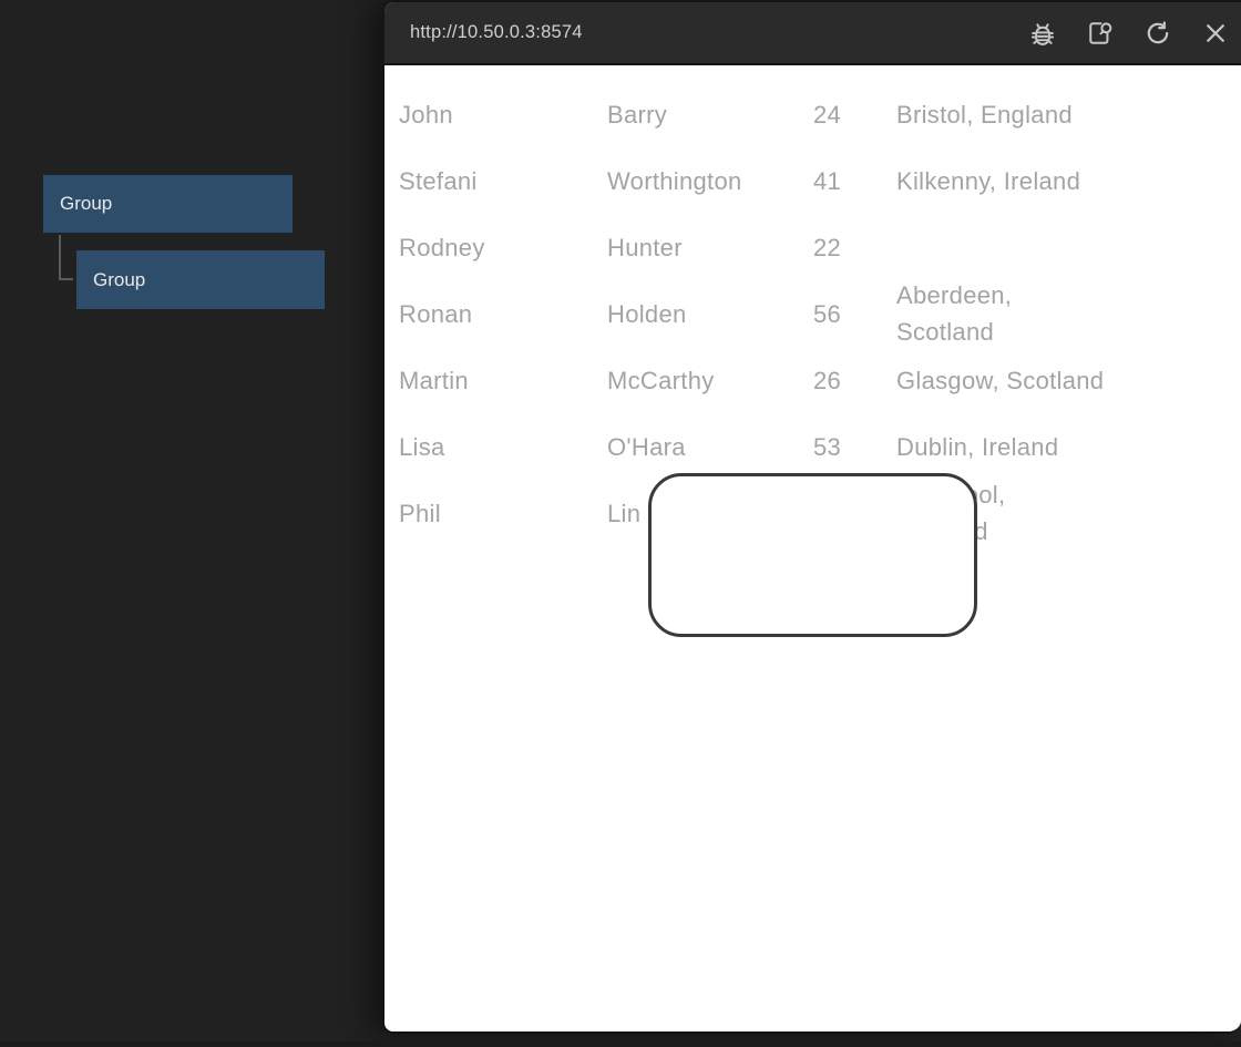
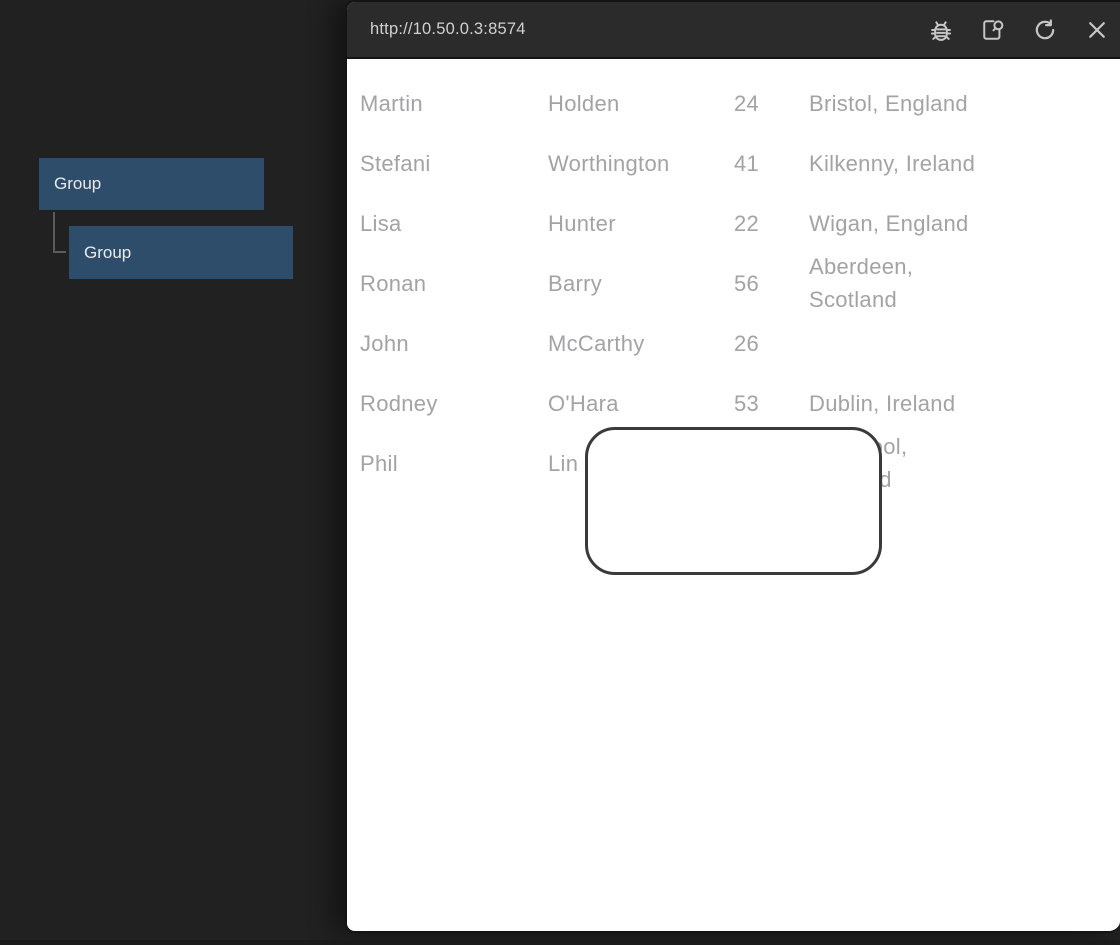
  Group
  Group
  http://10.50.0.3:8574
- John
+ Martin
- Barry
+ Holden
  24
  Bristol, England
  Stefani
  Worthington
  41
  Kilkenny, Ireland
- Rodney
+ Lisa
  Hunter
  22
+ Wigan, England
  Ronan
- Holden
+ Barry
  56
  Aberdeen,
  Scotland
- Martin
+ John
  McCarthy
  26
- Glasgow, Scotland
- Lisa
+ Rodney
  O'Hara
  53
  Dublin, Ireland
  Phil
  Lin
